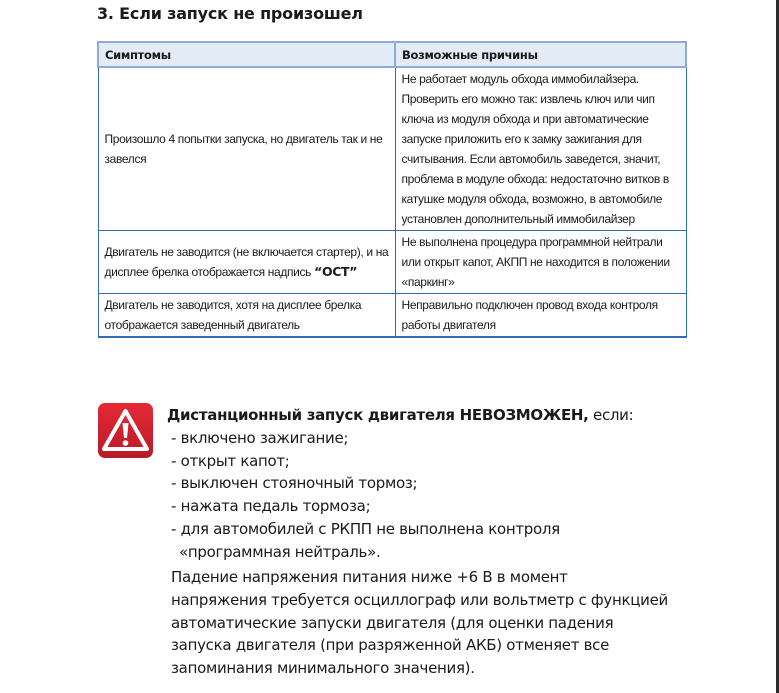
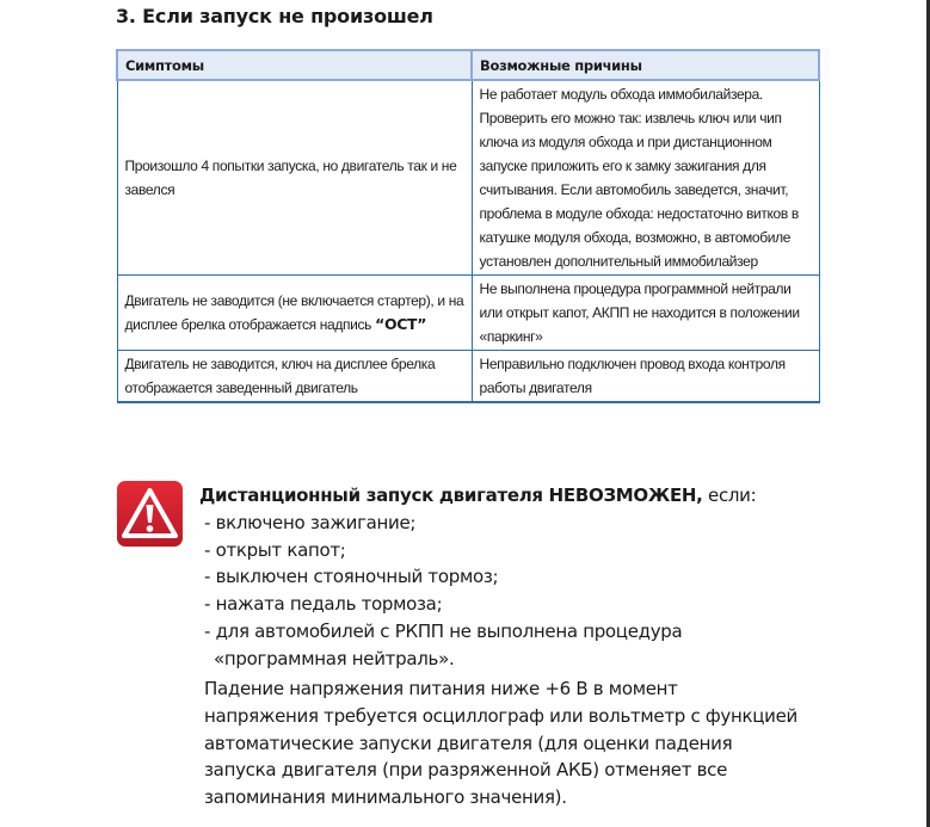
  3. Если запуск не произошел
  Симптомы	Возможные причины
- Произошло 4 попытки запуска, но двигатель так и не завелся	Не работает модуль обхода иммобилайзера. Проверить его можно так: извлечь ключ или чип ключа из модуля обхода и при автоматические запуске приложить его к замку зажигания для считывания. Если автомобиль заведется, значит, проблема в модуле обхода: недостаточно витков в катушке модуля обхода, возможно, в автомобиле установлен дополнительный иммобилайзер
+ Произошло 4 попытки запуска, но двигатель так и не завелся	Не работает модуль обхода иммобилайзера. Проверить его можно так: извлечь ключ или чип ключа из модуля обхода и при дистанционном запуске приложить его к замку зажигания для считывания. Если автомобиль заведется, значит, проблема в модуле обхода: недостаточно витков в катушке модуля обхода, возможно, в автомобиле установлен дополнительный иммобилайзер
  Двигатель не заводится (не включается стартер), и на дисплее брелка отображается надпись “ОСТ”	Не выполнена процедура программной нейтрали или открыт капот, АКПП не находится в положении «паркинг»
- Двигатель не заводится, хотя на дисплее брелка отображается заведенный двигатель	Неправильно подключен провод входа контроля работы двигателя
+ Двигатель не заводится, ключ на дисплее брелка отображается заведенный двигатель	Неправильно подключен провод входа контроля работы двигателя
  Дистанционный запуск двигателя НЕВОЗМОЖЕН, если:
  - включено зажигание;
  - открыт капот;
  - выключен стояночный тормоз;
  - нажата педаль тормоза;
- - для автомобилей с РКПП не выполнена контроля
+ - для автомобилей с РКПП не выполнена процедура
  «программная нейтраль».
  Падение напряжения питания ниже +6 В в момент
  напряжения требуется осциллограф или вольтметр с функцией
  автоматические запуски двигателя (для оценки падения
  запуска двигателя (при разряженной АКБ) отменяет все
  запоминания минимального значения).
